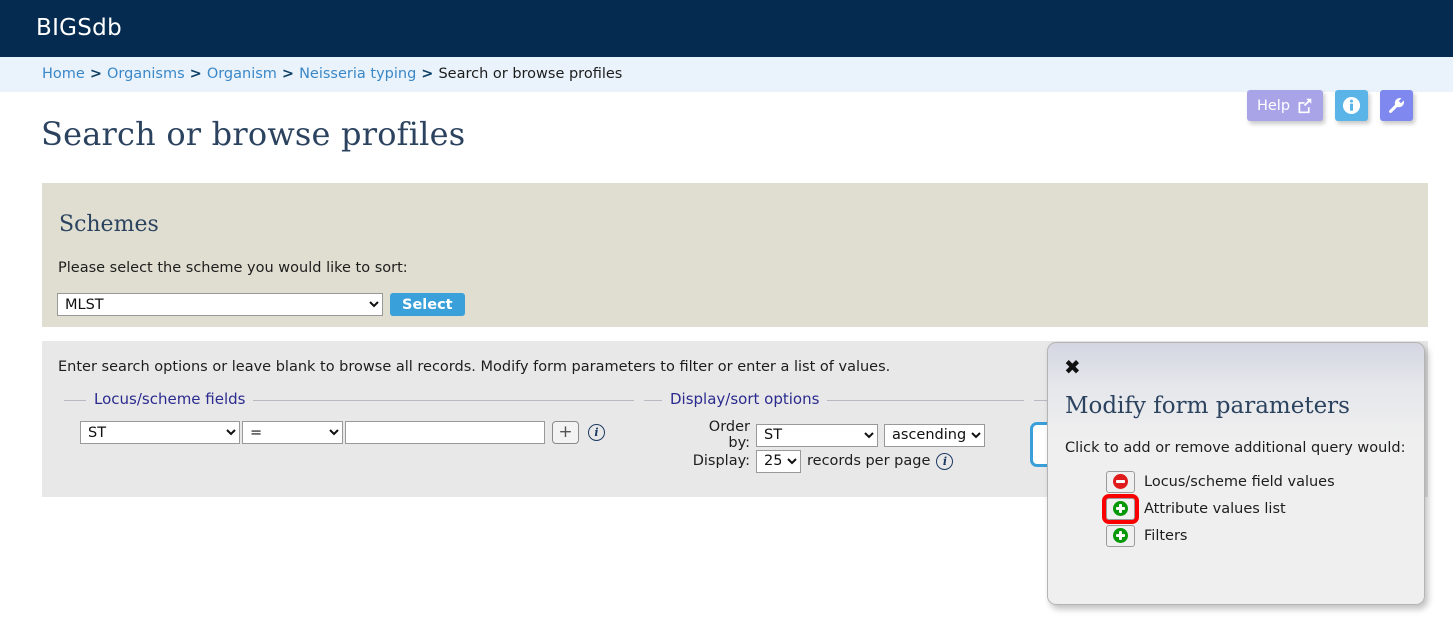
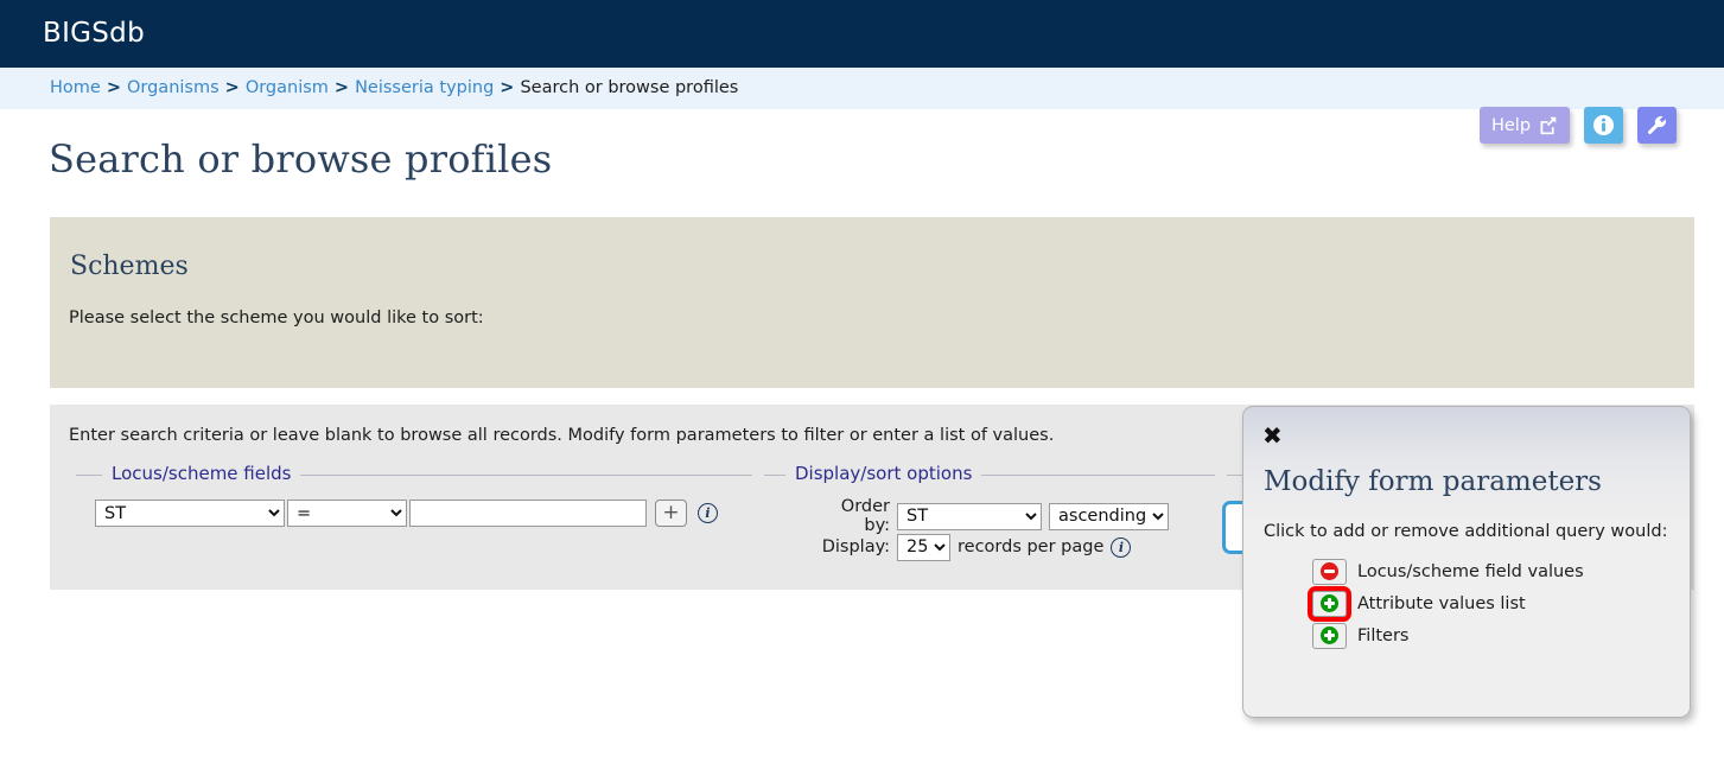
  BIGSdb
  Home > Organisms > Organism > Neisseria typing > Search or browse profiles
  Help
  Search or browse profiles
  Schemes
  Please select the scheme you would like to sort:
- MLST
- Select
- Enter search options or leave blank to browse all records. Modify form parameters to filter or enter a list of values.
+ Enter search criteria or leave blank to browse all records. Modify form parameters to filter or enter a list of values.
  Locus/scheme fields
  Display/sort options
  ST
  =
  +
  i
  Order by:
  ST
  ascending
  Display:
  25
  records per page
  i
  ✖
  Modify form parameters
  Click to add or remove additional query would:
  Locus/scheme field values
  Attribute values list
  Filters
